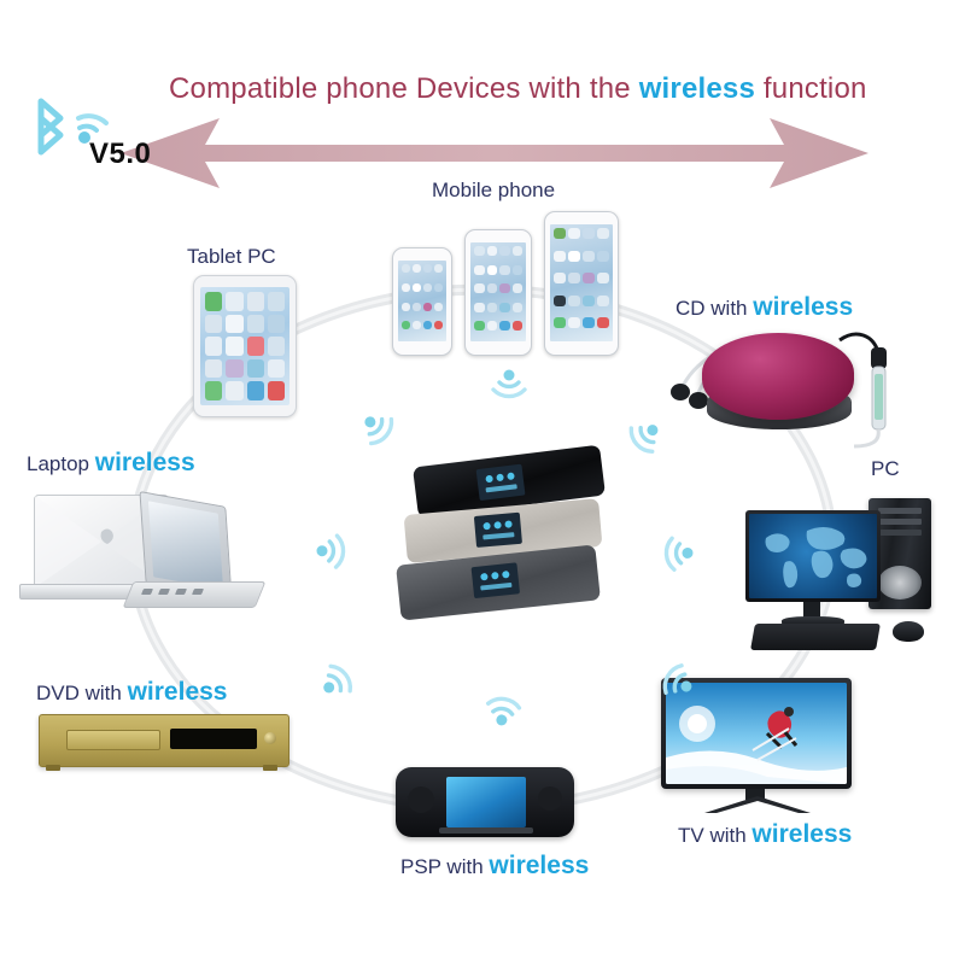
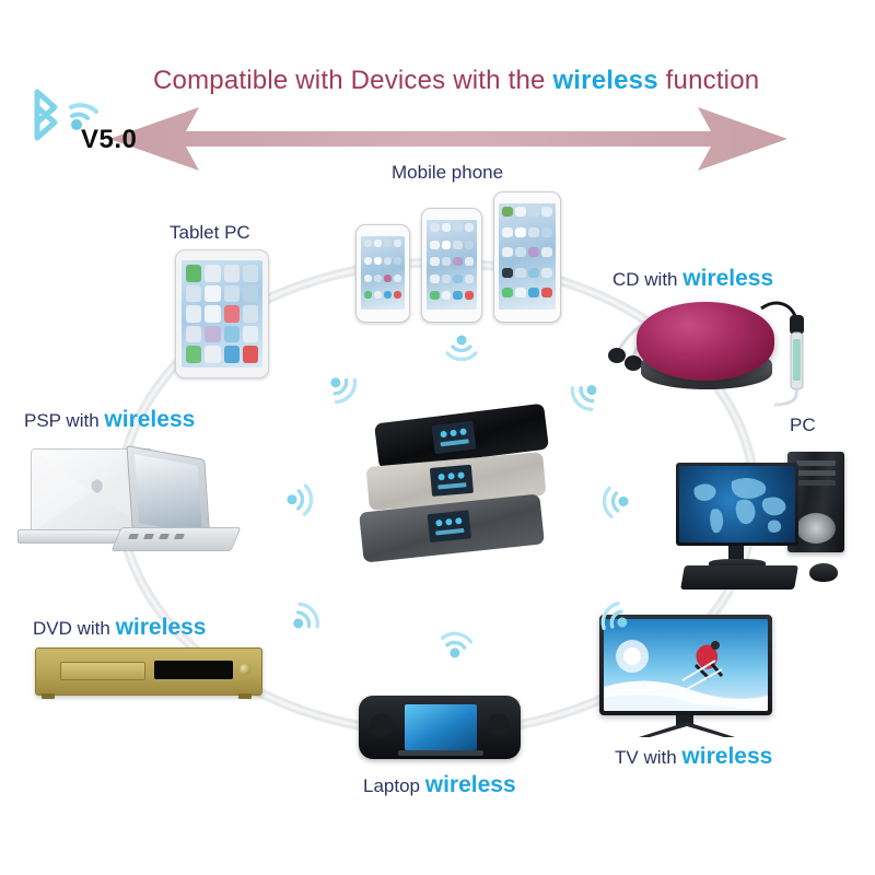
- Compatible phone Devices with the wireless function
+ Compatible with Devices with the wireless function
  V5.0
  Tablet PC
  Mobile phone
  CD with wireless
  PC
  TV with wireless
- PSP with wireless
+ Laptop wireless
  DVD with wireless
- Laptop wireless
+ PSP with wireless
